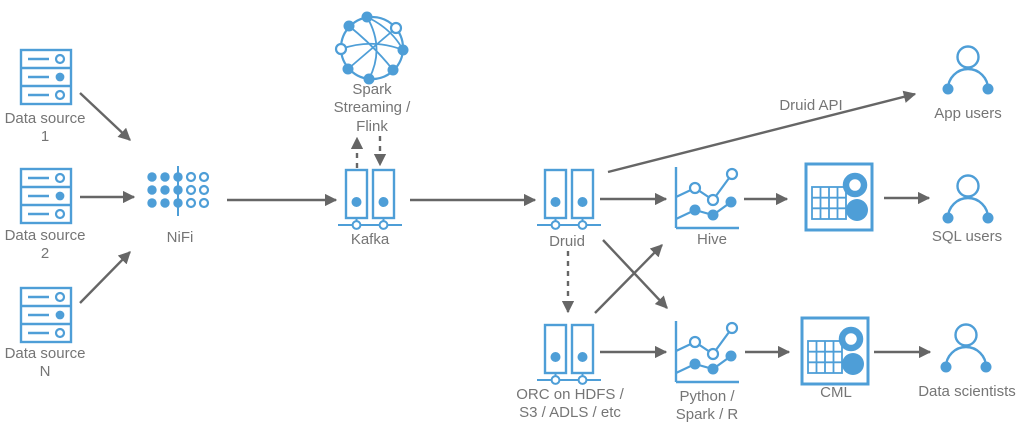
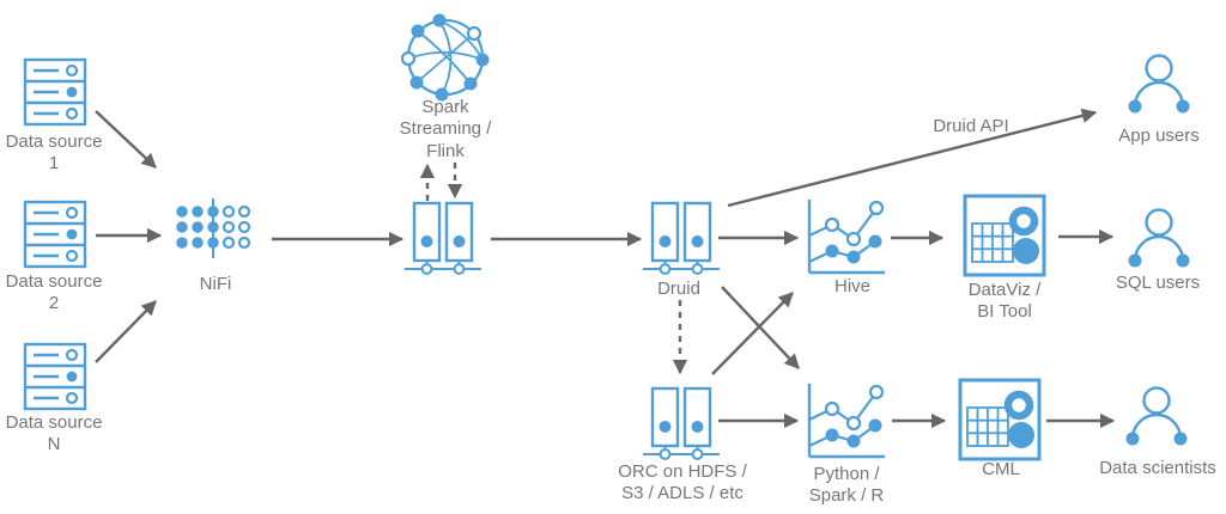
  Data source
  1
  Data source
  2
  Data source
  N
  NiFi
  Spark
  Streaming /
  Flink
- Kafka
  Druid
  Hive
+ DataViz /
+ BI Tool
  CML
  ORC on HDFS /
  S3 / ADLS / etc
  Python /
  Spark / R
  App users
  SQL users
  Data scientists
  Druid API
